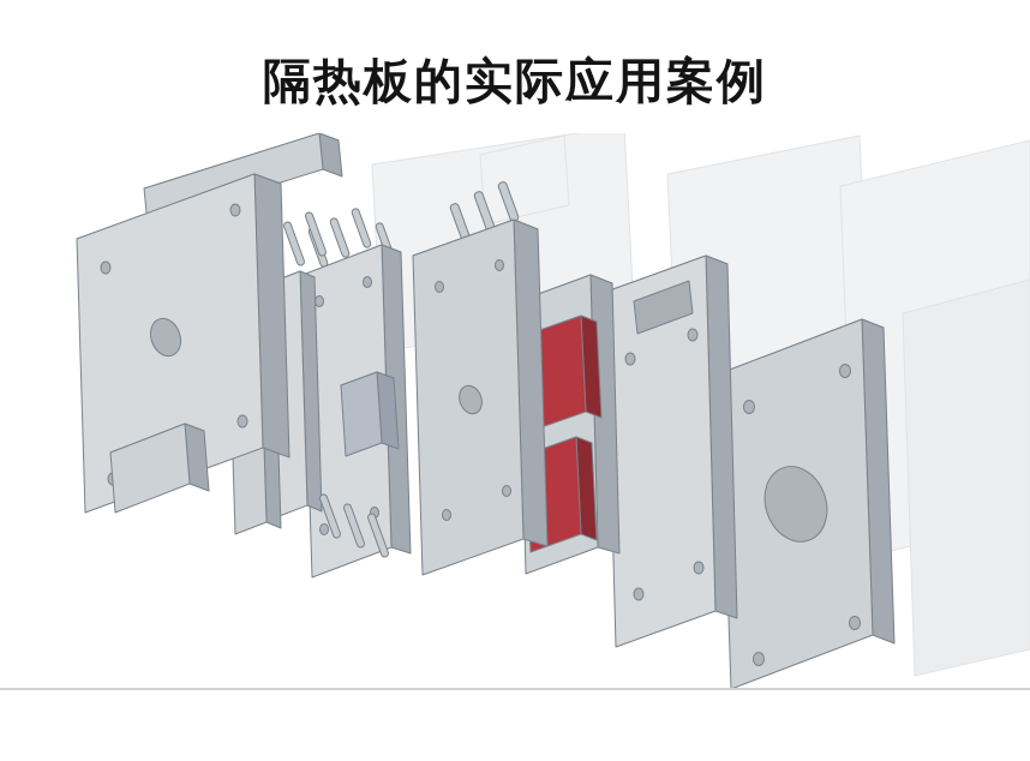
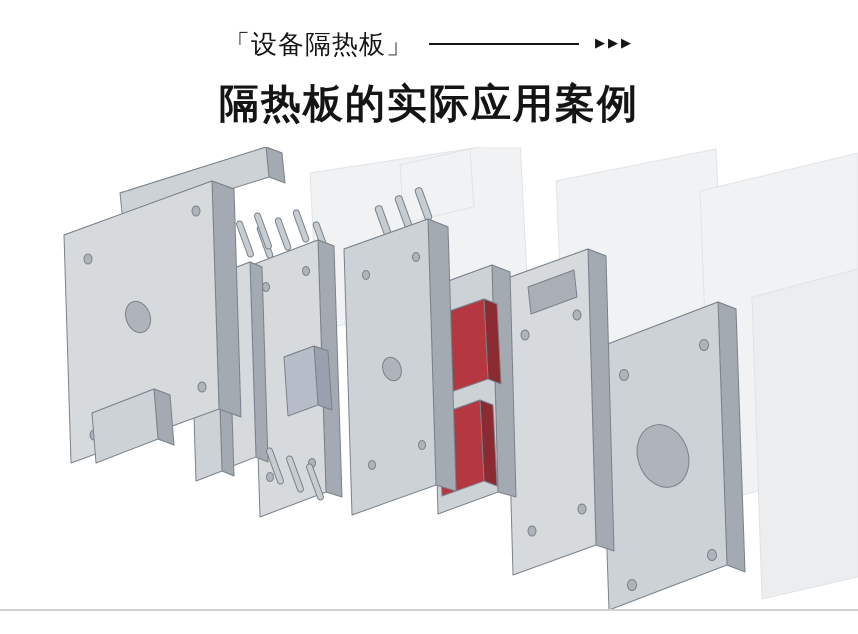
+ 「设备隔热板」
+ ▶▶▶
  隔热板的实际应用案例
